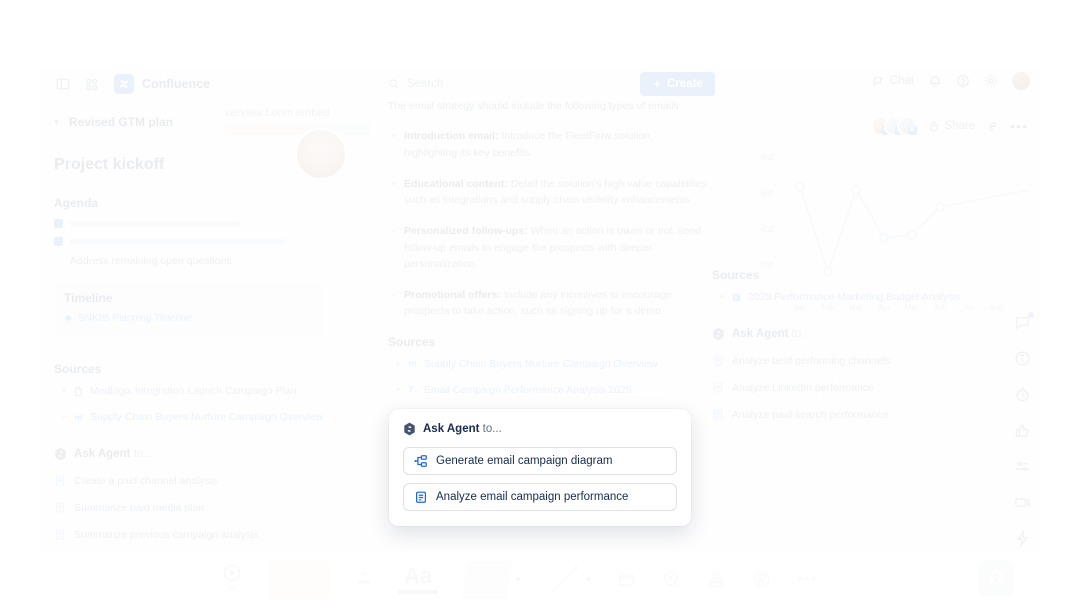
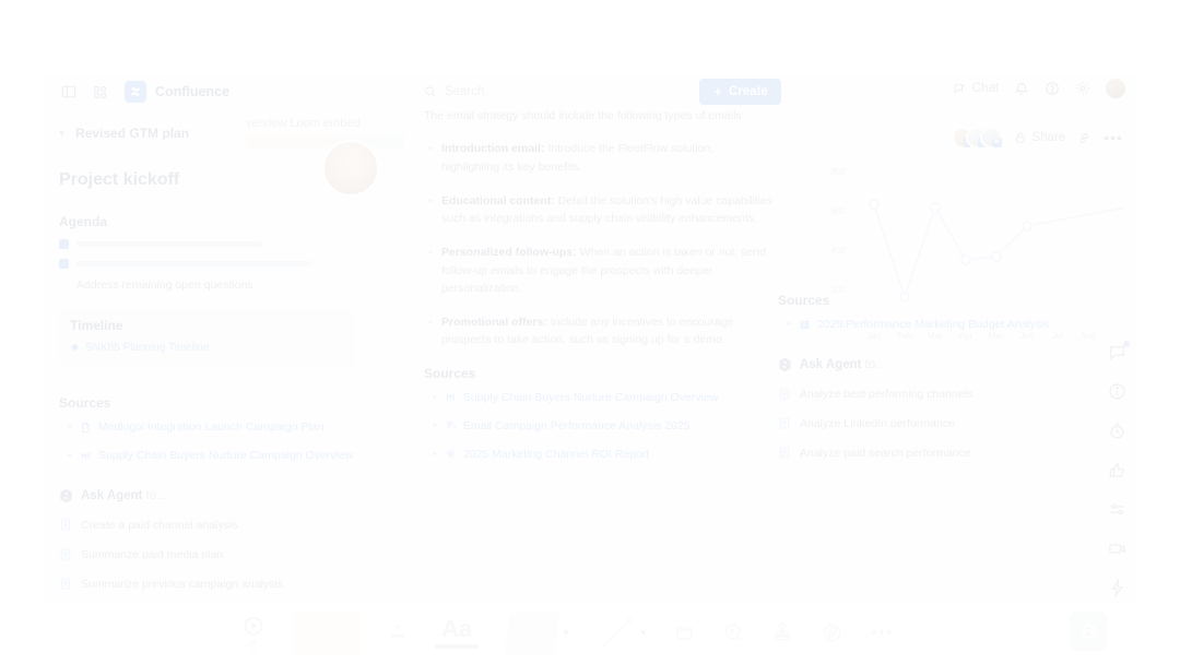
- Ask Agent to...
- Generate email campaign diagram
- Analyze email campaign performance
